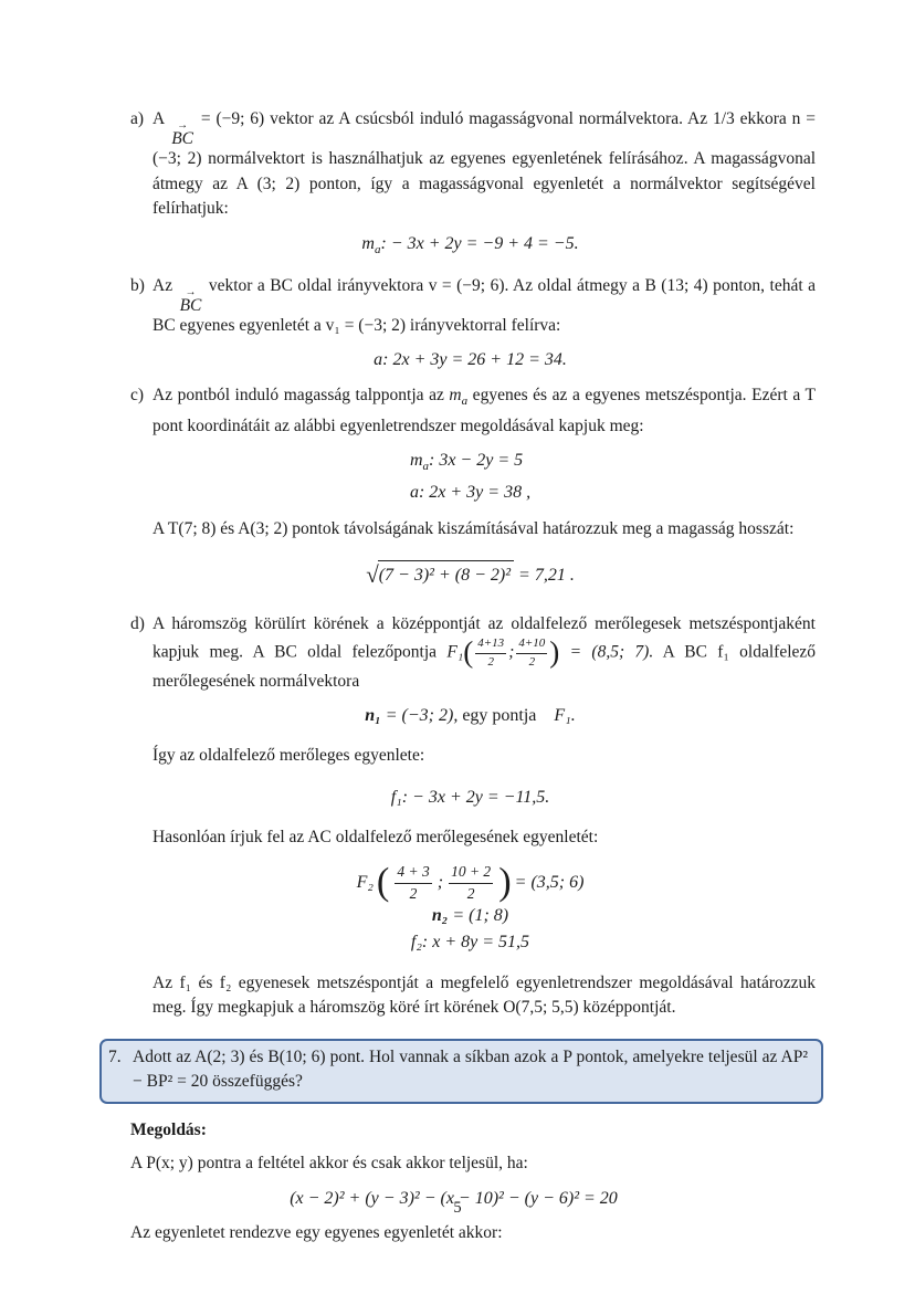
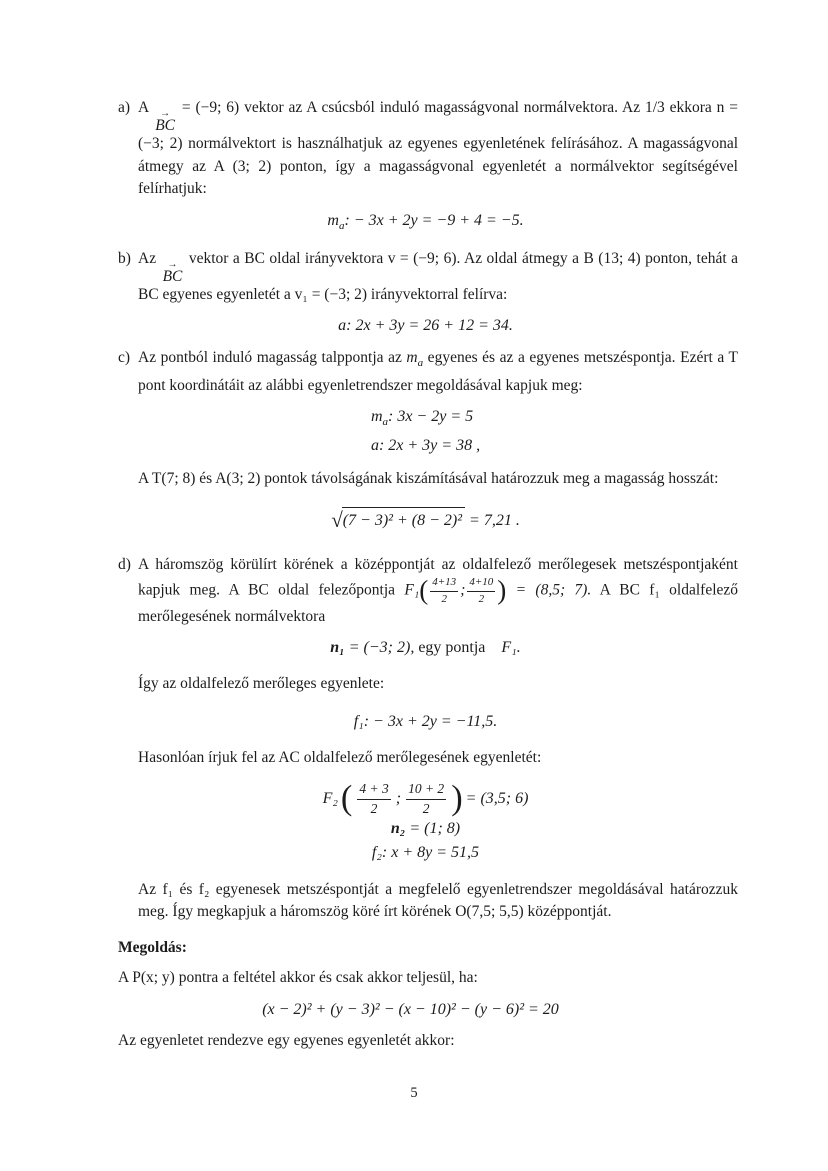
  a)
  A
  →
  BC
  = (−9; 6) vektor az A csúcsból induló magasságvonal normálvektora. Az 1/3 ekkora n = (−3; 2) normálvektort is használhatjuk az egyenes egyenletének felírásához. A magasságvonal átmegy az A (3; 2) ponton, így a magasságvonal egyenletét a normálvektor segítségével felírhatjuk:
  ma: − 3x + 2y = −9 + 4 = −5.
  b)
  Az
  →
  BC
  vektor a BC oldal irányvektora v = (−9; 6). Az oldal átmegy a B (13; 4) ponton, tehát a BC egyenes egyenletét a v₁ = (−3; 2) irányvektorral felírva:
  a: 2x + 3y = 26 + 12 = 34.
  c)
  Az pontból induló magasság talppontja az ma egyenes és az a egyenes metszéspontja. Ezért a T pont koordinátáit az alábbi egyenletrendszer megoldásával kapjuk meg:
  ma: 3x − 2y = 5
  a: 2x + 3y = 38 ,
  A T(7; 8) és A(3; 2) pontok távolságának kiszámításával határozzuk meg a magasság hosszát:
  √(7 − 3)² + (8 − 2)² = 7,21 .
  d)
  A háromszög körülírt körének a középpontját az oldalfelező merőlegesek metszéspontjaként kapjuk meg. A BC oldal felezőpontja F₁(
  4+13
  2
  ;
  4+10
  2
  ) = (8,5; 7). A BC f₁ oldalfelező merőlegesének normálvektora
  n₁ = (−3; 2), egy pontja F₁.
  Így az oldalfelező merőleges egyenlete:
  f₁: − 3x + 2y = −11,5.
  Hasonlóan írjuk fel az AC oldalfelező merőlegesének egyenletét:
  F₂
  (
  4 + 3
  2
  ;
  10 + 2
  2
  )
  = (3,5; 6)
  n₂ = (1; 8)
  f₂: x + 8y = 51,5
  Az f₁ és f₂ egyenesek metszéspontját a megfelelő egyenletrendszer megoldásával határozzuk meg. Így megkapjuk a háromszög köré írt körének O(7,5; 5,5) középpontját.
- 7.
- Adott az A(2; 3) és B(10; 6) pont. Hol vannak a síkban azok a P pontok, amelyekre teljesül az AP² − BP² = 20 összefüggés?
  Megoldás:
  A P(x; y) pontra a feltétel akkor és csak akkor teljesül, ha:
  (x − 2)² + (y − 3)² − (x − 10)² − (y − 6)² = 20
  Az egyenletet rendezve egy egyenes egyenletét akkor:
  5
